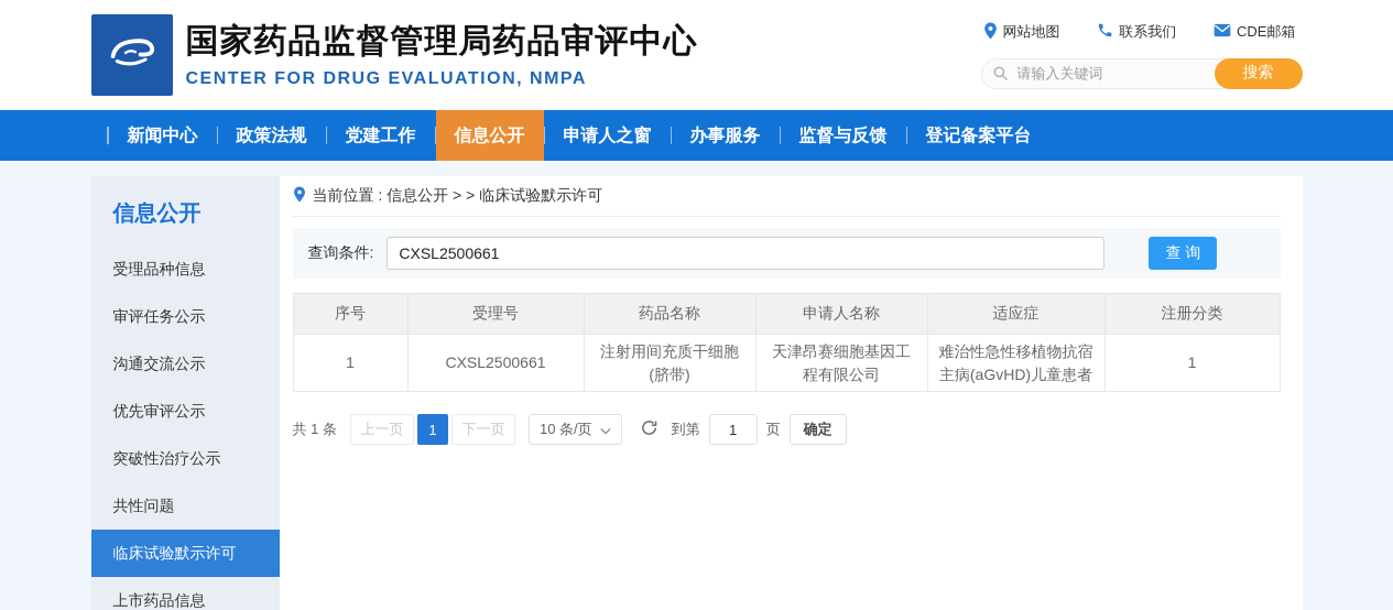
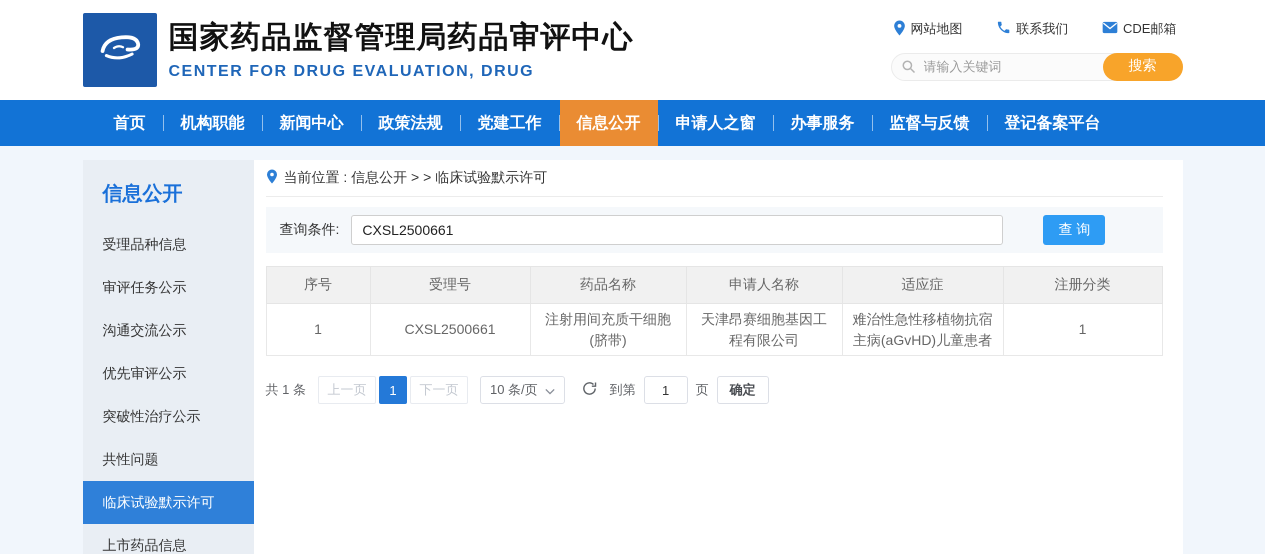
  国家药品监督管理局药品审评中心
- CENTER FOR DRUG EVALUATION, NMPA
+ CENTER FOR DRUG EVALUATION, DRUG
  网站地图
  联系我们
  CDE邮箱
  请输入关键词
  搜索
+ 首页
+ 机构职能
  新闻中心
  政策法规
  党建工作
  信息公开
  申请人之窗
  办事服务
  监督与反馈
  登记备案平台
  信息公开
  受理品种信息
  审评任务公示
  沟通交流公示
  优先审评公示
  突破性治疗公示
  共性问题
  临床试验默示许可
  上市药品信息
  当前位置 : 信息公开 > > 临床试验默示许可
  查询条件:
  CXSL2500661
  查 询
  序号	受理号	药品名称	申请人名称	适应症	注册分类
  1	CXSL2500661	注射用间充质干细胞(脐带)	天津昂赛细胞基因工程有限公司	难治性急性移植物抗宿主病(aGvHD)儿童患者	1
  共 1 条
  上一页
  1
  下一页
  10 条/页
  到第
  1
  页
  确定
